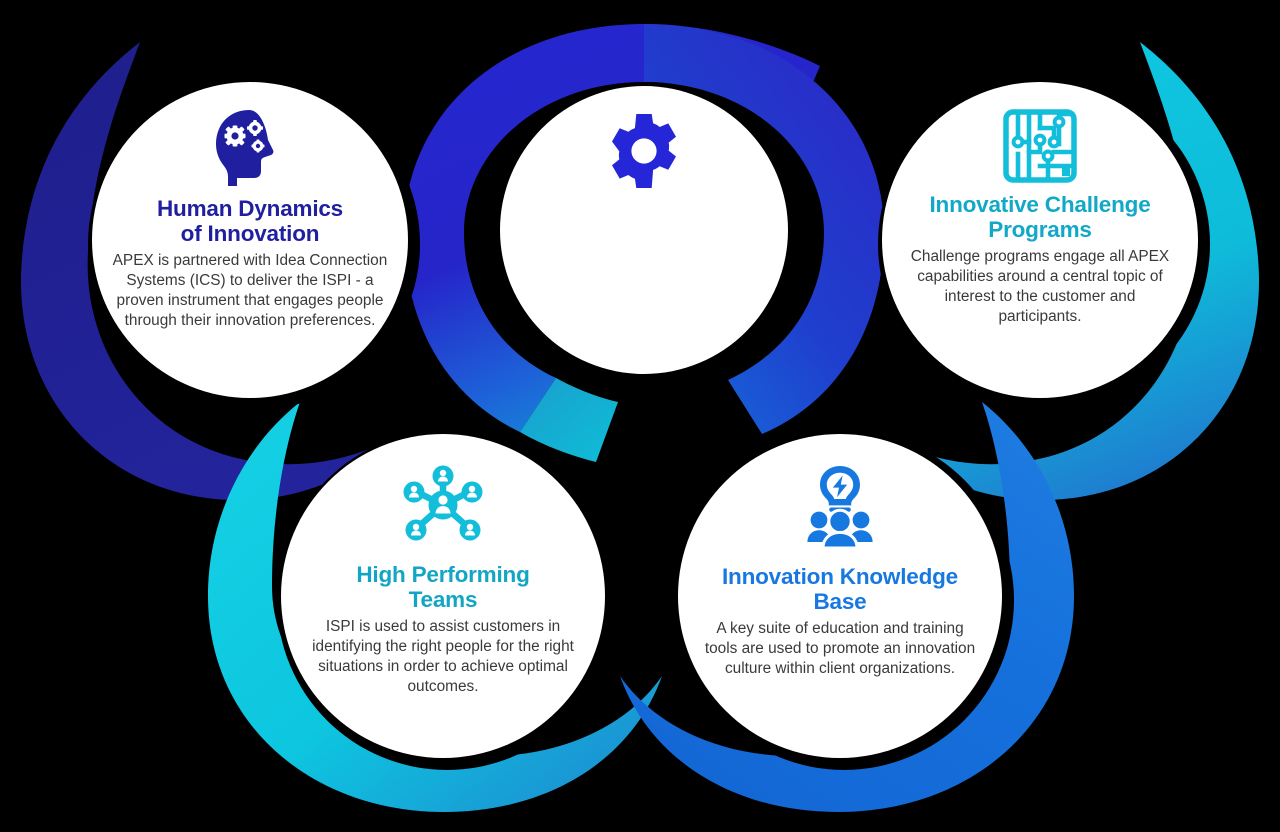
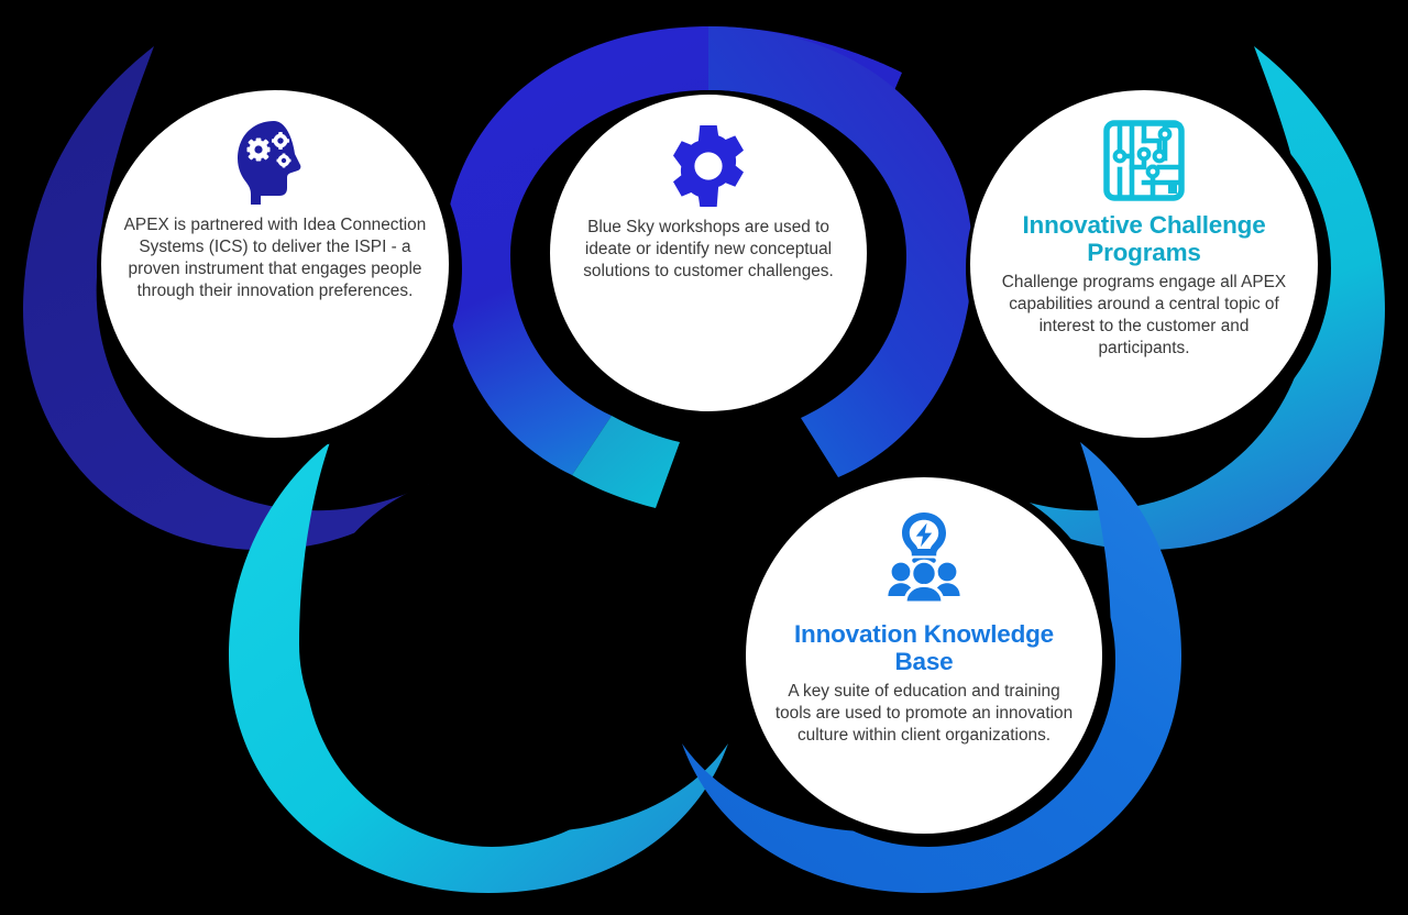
- Human Dynamics
- of Innovation
  APEX is partnered with Idea Connection Systems (ICS) to deliver the ISPI - a proven instrument that engages people through their innovation preferences.
+ Blue Sky workshops are used to ideate or identify new conceptual solutions to customer challenges.
  Innovative Challenge
  Programs
  Challenge programs engage all APEX capabilities around a central topic of interest to the customer and participants.
- High Performing
- Teams
- ISPI is used to assist customers in identifying the right people for the right situations in order to achieve optimal outcomes.
  Innovation Knowledge
  Base
  A key suite of education and training tools are used to promote an innovation culture within client organizations.
